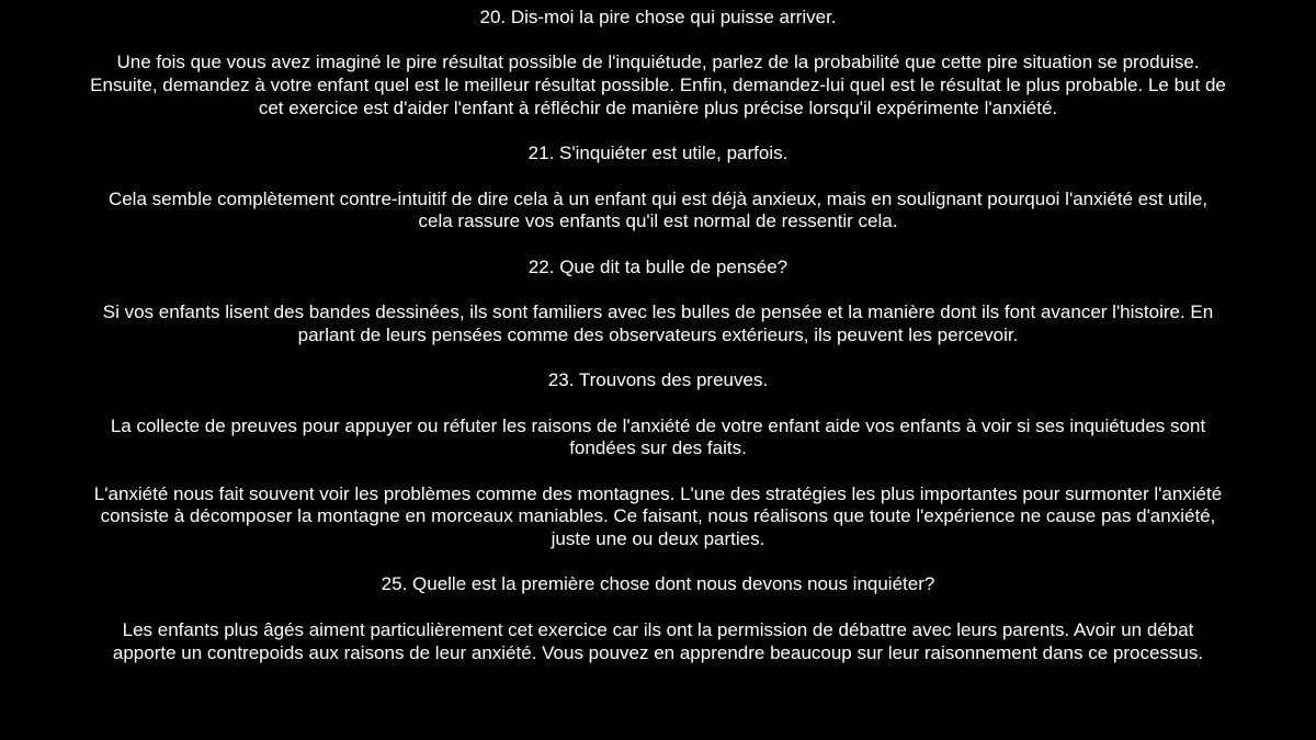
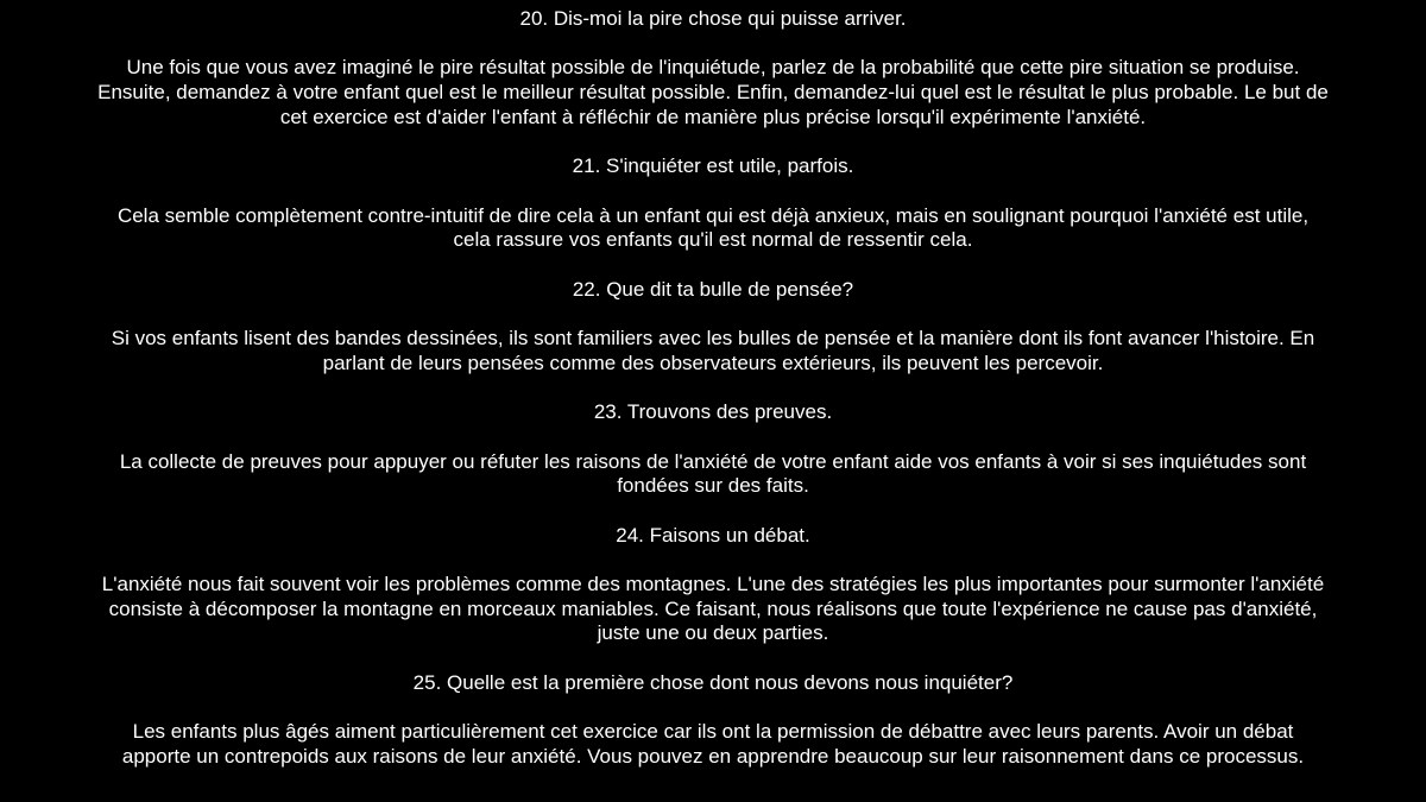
  20. Dis-moi la pire chose qui puisse arriver.
  Une fois que vous avez imaginé le pire résultat possible de l'inquiétude, parlez de la probabilité que cette pire situation se produise. Ensuite, demandez à votre enfant quel est le meilleur résultat possible. Enfin, demandez-lui quel est le résultat le plus probable. Le but de cet exercice est d'aider l'enfant à réfléchir de manière plus précise lorsqu'il expérimente l'anxiété.
  21. S'inquiéter est utile, parfois.
  Cela semble complètement contre-intuitif de dire cela à un enfant qui est déjà anxieux, mais en soulignant pourquoi l'anxiété est utile, cela rassure vos enfants qu'il est normal de ressentir cela.
  22. Que dit ta bulle de pensée?
  Si vos enfants lisent des bandes dessinées, ils sont familiers avec les bulles de pensée et la manière dont ils font avancer l'histoire. En parlant de leurs pensées comme des observateurs extérieurs, ils peuvent les percevoir.
  23. Trouvons des preuves.
  La collecte de preuves pour appuyer ou réfuter les raisons de l'anxiété de votre enfant aide vos enfants à voir si ses inquiétudes sont fondées sur des faits.
+ 24. Faisons un débat.
  L'anxiété nous fait souvent voir les problèmes comme des montagnes. L'une des stratégies les plus importantes pour surmonter l'anxiété consiste à décomposer la montagne en morceaux maniables. Ce faisant, nous réalisons que toute l'expérience ne cause pas d'anxiété, juste une ou deux parties.
  25. Quelle est la première chose dont nous devons nous inquiéter?
  Les enfants plus âgés aiment particulièrement cet exercice car ils ont la permission de débattre avec leurs parents. Avoir un débat apporte un contrepoids aux raisons de leur anxiété. Vous pouvez en apprendre beaucoup sur leur raisonnement dans ce processus.
